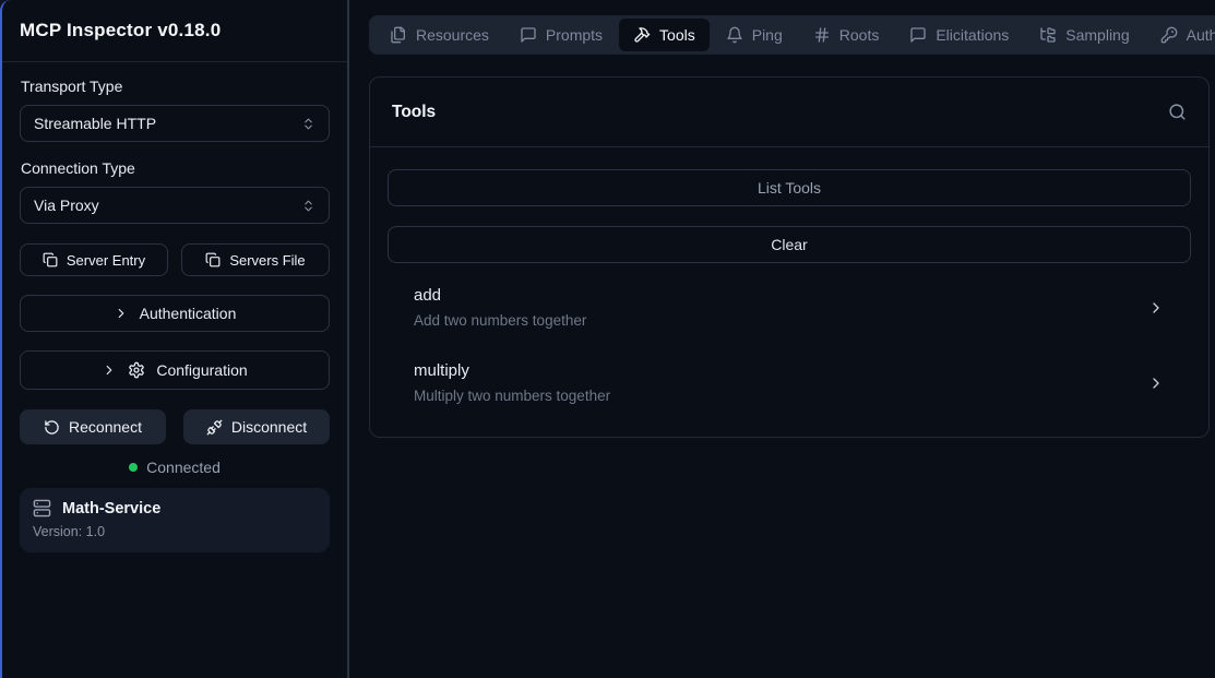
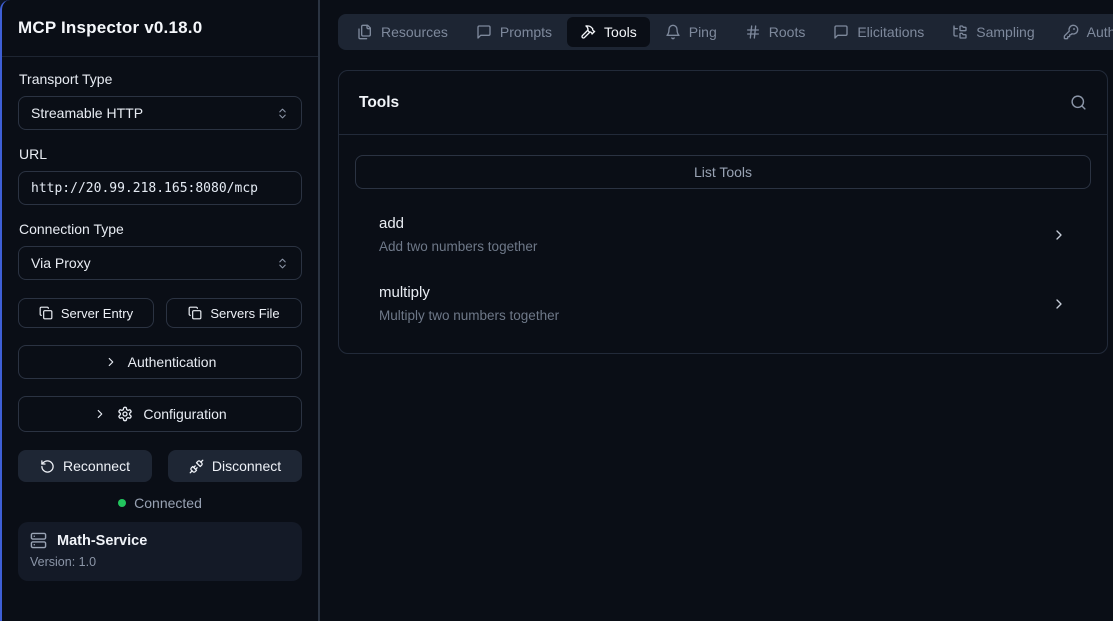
  MCP Inspector v0.18.0
  Transport Type
  Streamable HTTP
+ URL
+ http://20.99.218.165:8080/mcp
  Connection Type
  Via Proxy
  Server Entry
  Servers File
  Authentication
  Configuration
  Reconnect
  Disconnect
  Connected
  Math-Service
  Version: 1.0
  Resources
  Prompts
  Tools
  Ping
  Roots
  Elicitations
  Sampling
  Auth
  Tools
  List Tools
- Clear
  add
  Add two numbers together
  multiply
  Multiply two numbers together
